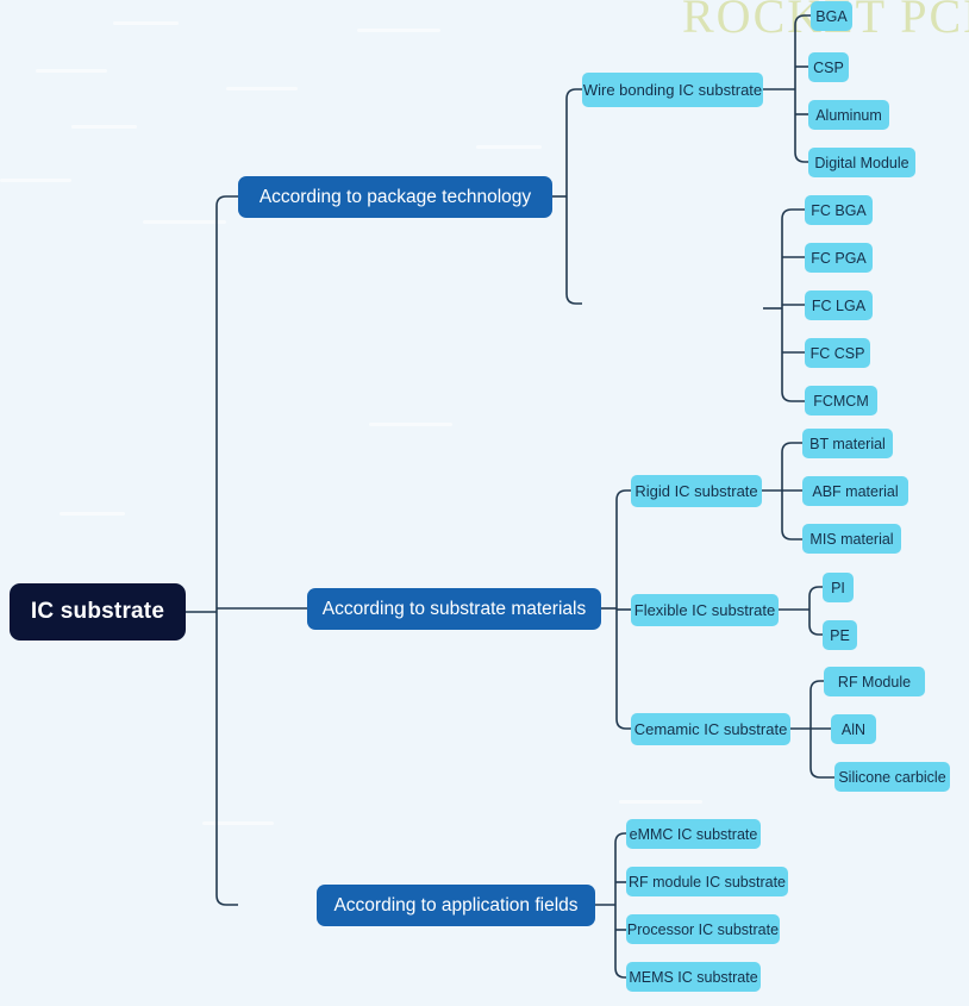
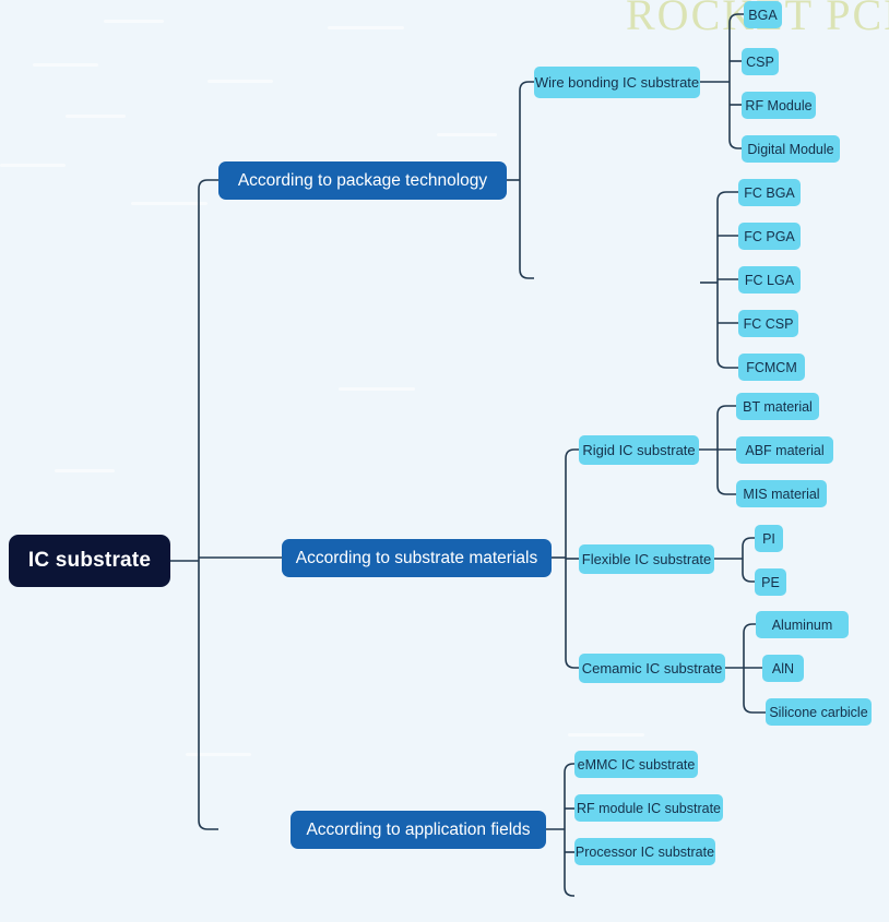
  IC substrate
  According to package technology
  According to substrate materials
  According to application fields
  Wire bonding IC substrate
  Rigid IC substrate
  Flexible IC substrate
  Cemamic IC substrate
  BGA
  CSP
- Aluminum
+ RF Module
  Digital Module
  FC BGA
  FC PGA
  FC LGA
  FC CSP
  FCMCM
  BT material
  ABF material
  MIS material
  PI
  PE
- RF Module
+ Aluminum
  AlN
  Silicone carbicle
  eMMC IC substrate
  RF module IC substrate
  Processor IC substrate
- MEMS IC substrate
